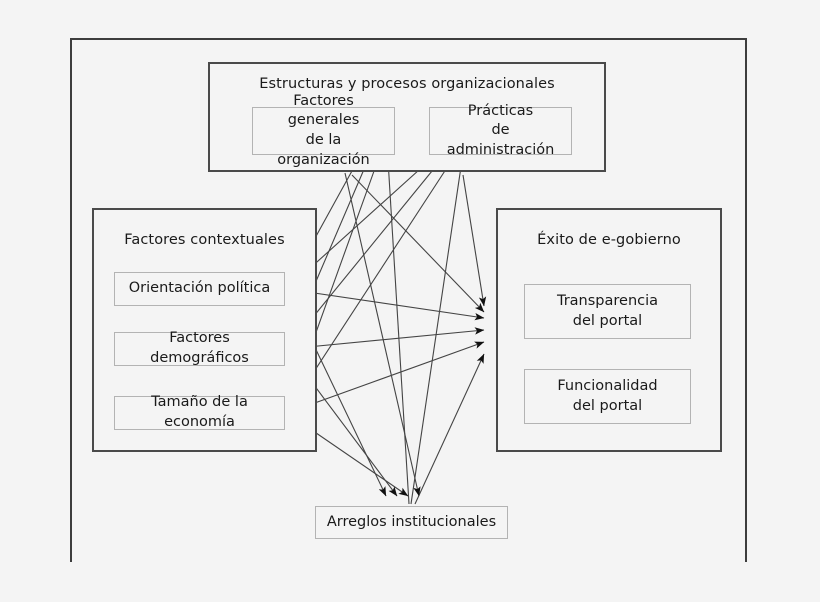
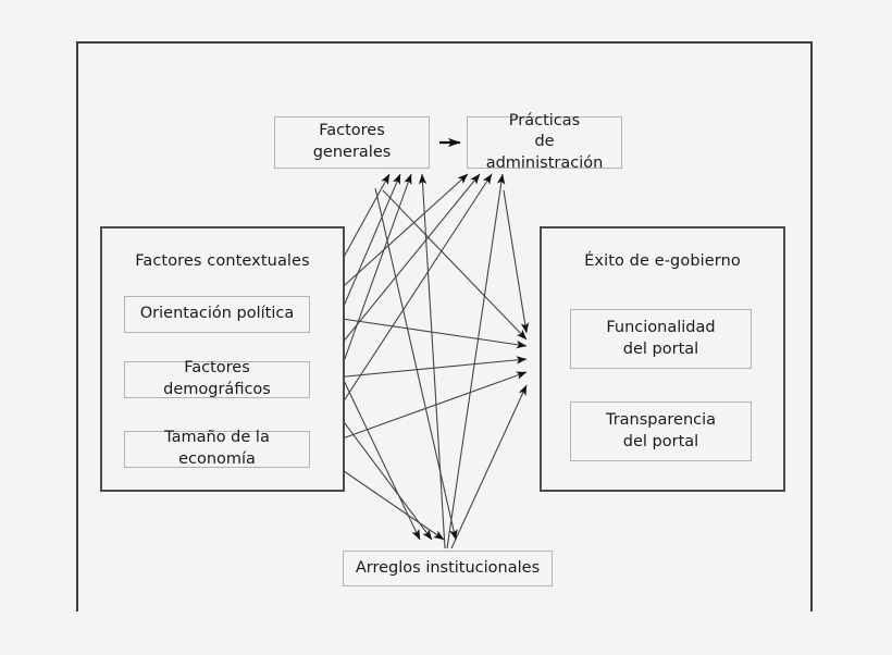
- Estructuras y procesos organizacionales
  Factores generales
- de la organización
  Prácticas
  de administración
  Factores contextuales
  Orientación política
  Factores demográficos
  Tamaño de la economía
  Éxito de e-gobierno
- Transparencia
+ Funcionalidad
  del portal
- Funcionalidad
+ Transparencia
  del portal
  Arreglos institucionales
